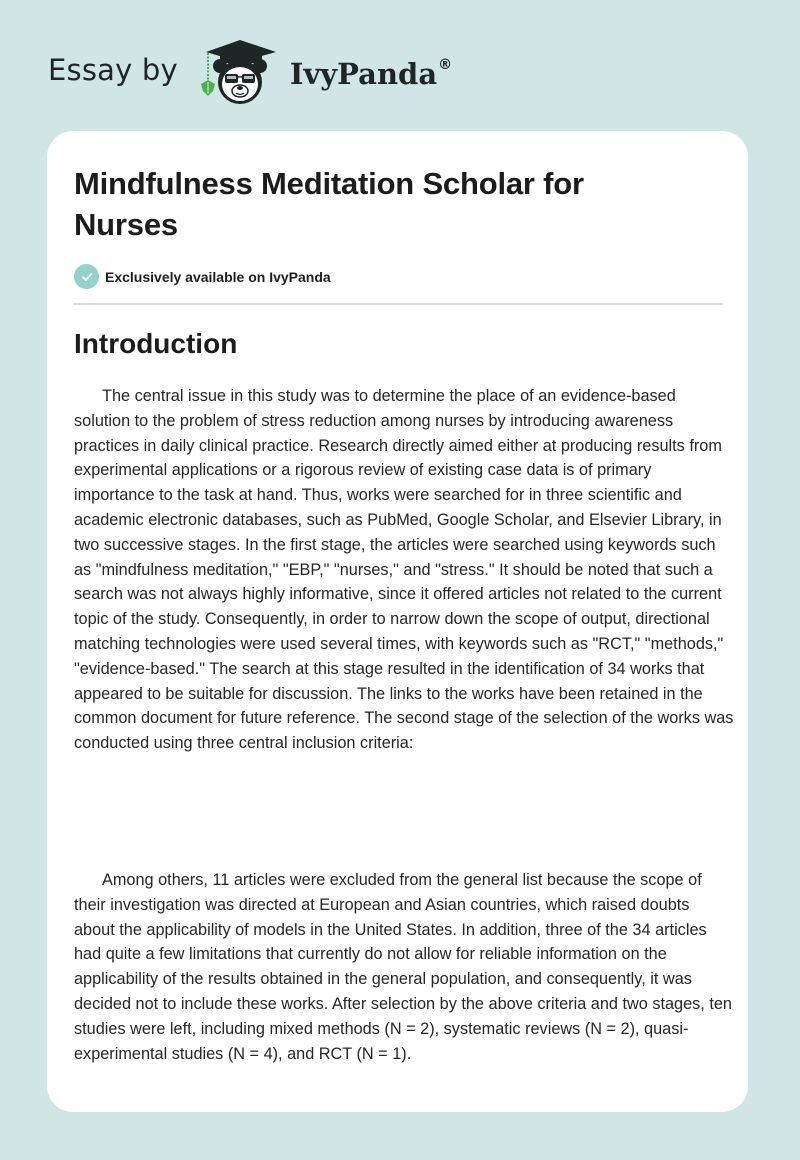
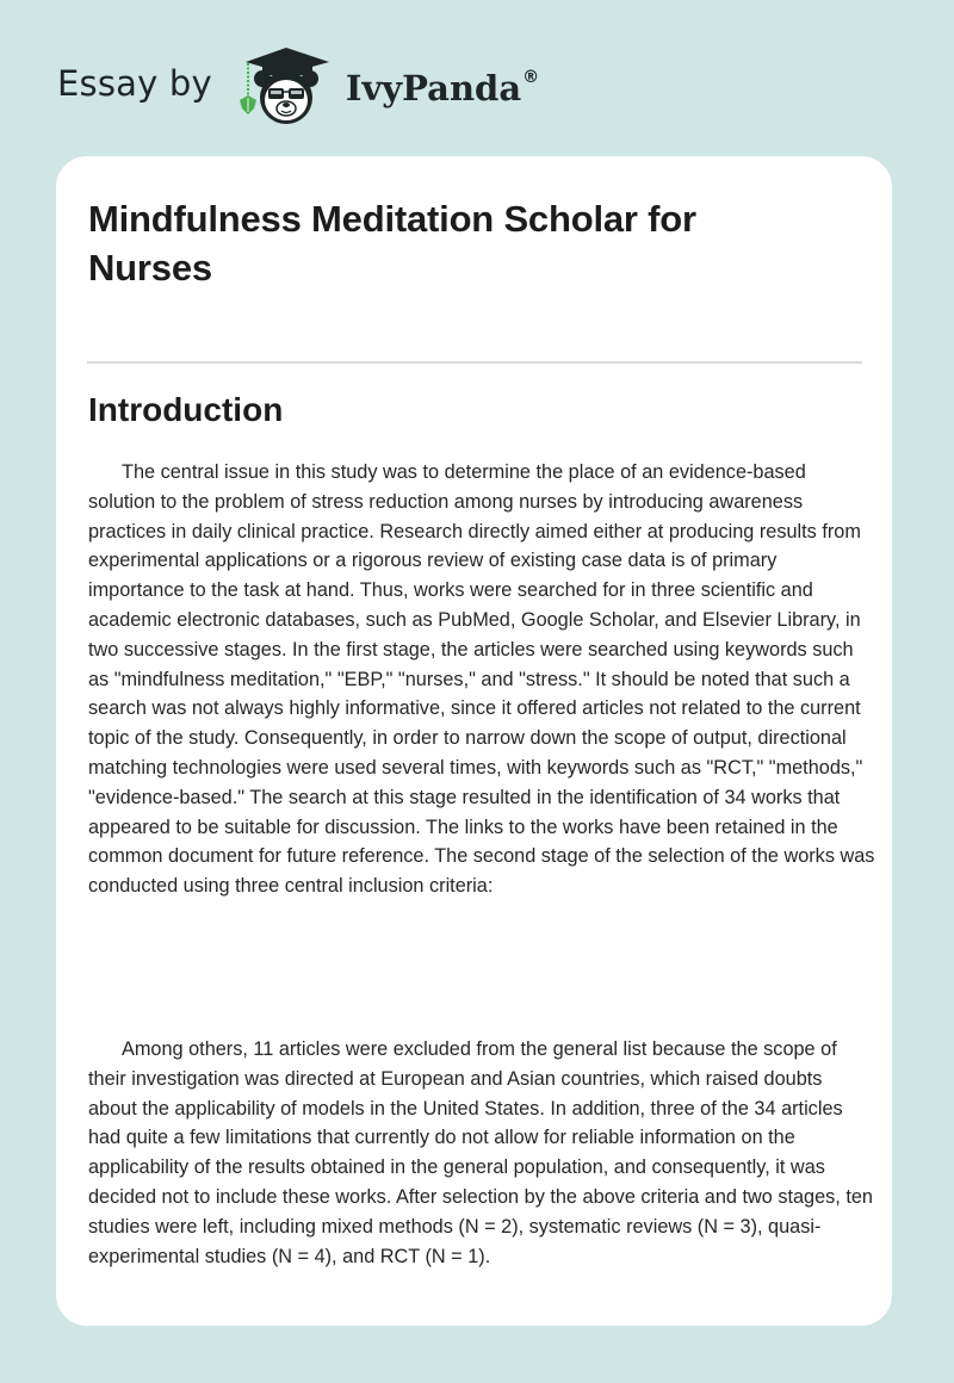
  Essay by
  IvyPanda®
  Mindfulness Meditation Scholar for Nurses
- Exclusively available on IvyPanda
  Introduction
  The central issue in this study was to determine the place of an evidence-based solution to the problem of stress reduction among nurses by introducing awareness practices in daily clinical practice. Research directly aimed either at producing results from experimental applications or a rigorous review of existing case data is of primary importance to the task at hand. Thus, works were searched for in three scientific and academic electronic databases, such as PubMed, Google Scholar, and Elsevier Library, in two successive stages. In the first stage, the articles were searched using keywords such as "mindfulness meditation," "EBP," "nurses," and "stress." It should be noted that such a search was not always highly informative, since it offered articles not related to the current topic of the study. Consequently, in order to narrow down the scope of output, directional matching technologies were used several times, with keywords such as "RCT," "methods," "evidence-based." The search at this stage resulted in the identification of 34 works that appeared to be suitable for discussion. The links to the works have been retained in the common document for future reference. The second stage of the selection of the works was conducted using three central inclusion criteria:
- Among others, 11 articles were excluded from the general list because the scope of their investigation was directed at European and Asian countries, which raised doubts about the applicability of models in the United States. In addition, three of the 34 articles had quite a few limitations that currently do not allow for reliable information on the applicability of the results obtained in the general population, and consequently, it was decided not to include these works. After selection by the above criteria and two stages, ten studies were left, including mixed methods (N = 2), systematic reviews (N = 2), quasi-experimental studies (N = 4), and RCT (N = 1).
+ Among others, 11 articles were excluded from the general list because the scope of their investigation was directed at European and Asian countries, which raised doubts about the applicability of models in the United States. In addition, three of the 34 articles had quite a few limitations that currently do not allow for reliable information on the applicability of the results obtained in the general population, and consequently, it was decided not to include these works. After selection by the above criteria and two stages, ten studies were left, including mixed methods (N = 2), systematic reviews (N = 3), quasi-experimental studies (N = 4), and RCT (N = 1).
